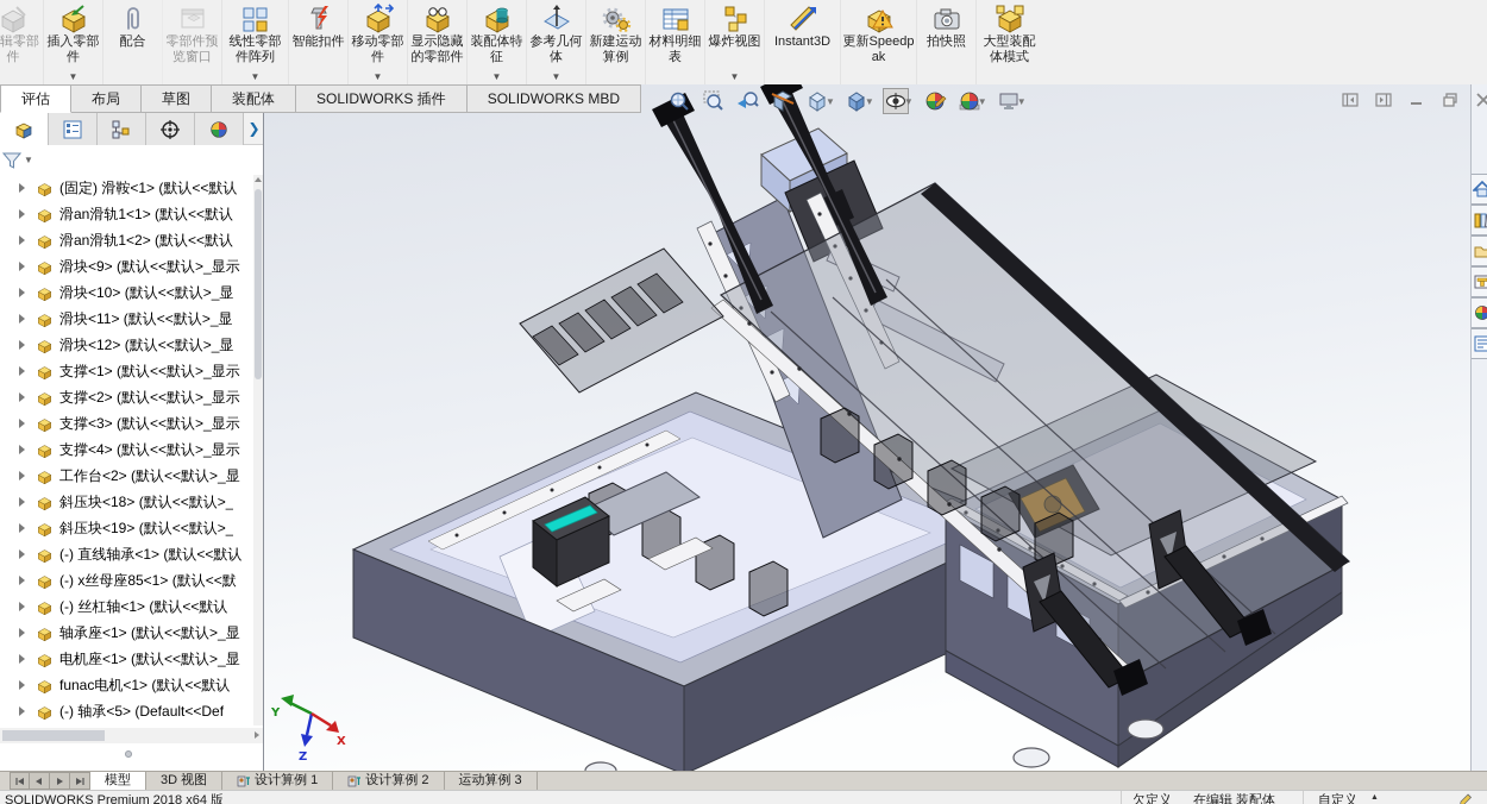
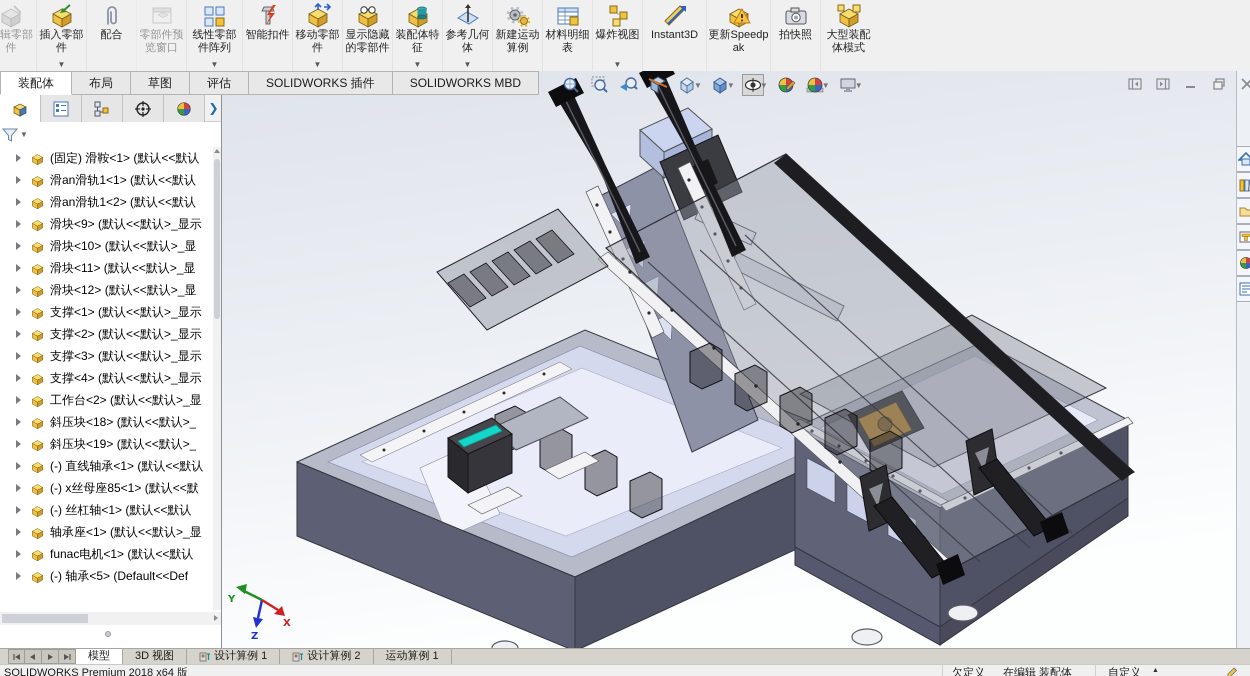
  辑零部件
  插入零部件
  ▼
  配合
  零部件预览窗口
  线性零部件阵列
  ▼
  智能扣件
  移动零部件
  ▼
  显示隐藏的零部件
  装配体特征
  ▼
  参考几何体
  ▼
  新建运动算例
  材料明细表
  爆炸视图
  ▼
  Instant3D
  更新Speedpak
  拍快照
  大型装配体模式
- 评估
+ 装配体
  布局
  草图
- 装配体
+ 评估
  SOLIDWORKS 插件
  SOLIDWORKS MBD
  Y
  Z
  X
  ▼
  ▼
  ▼
  ▼
  ▼
  ❯
  ▼
  (固定) 滑鞍<1> (默认<<默认
  滑an滑轨1<1> (默认<<默认
  滑an滑轨1<2> (默认<<默认
  滑块<9> (默认<<默认>_显示
  滑块<10> (默认<<默认>_显
  滑块<11> (默认<<默认>_显
  滑块<12> (默认<<默认>_显
  支撑<1> (默认<<默认>_显示
  支撑<2> (默认<<默认>_显示
  支撑<3> (默认<<默认>_显示
  支撑<4> (默认<<默认>_显示
  工作台<2> (默认<<默认>_显
  斜压块<18> (默认<<默认>_
  斜压块<19> (默认<<默认>_
  (-) 直线轴承<1> (默认<<默认
  (-) x丝母座85<1> (默认<<默
  (-) 丝杠轴<1> (默认<<默认
  轴承座<1> (默认<<默认>_显
- 电机座<1> (默认<<默认>_显
  funac电机<1> (默认<<默认
  (-) 轴承<5> (Default<<Def
  模型
  3D 视图
  设计算例 1
  设计算例 2
- 运动算例 3
+ 运动算例 1
  SOLIDWORKS Premium 2018 x64 版
  欠定义
  在编辑 装配体
  自定义
